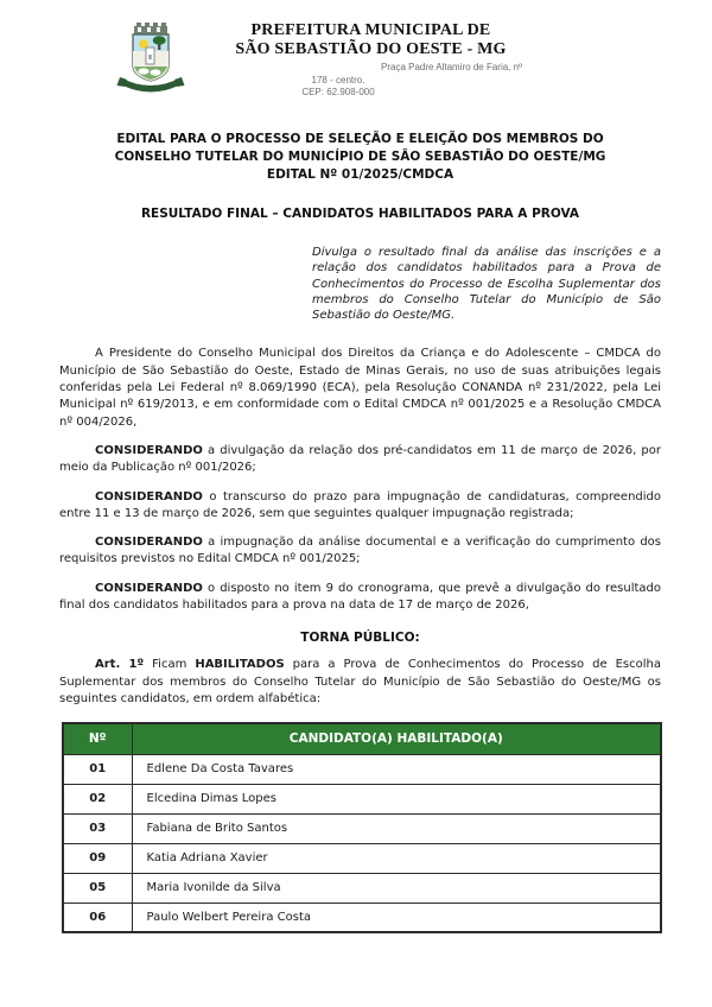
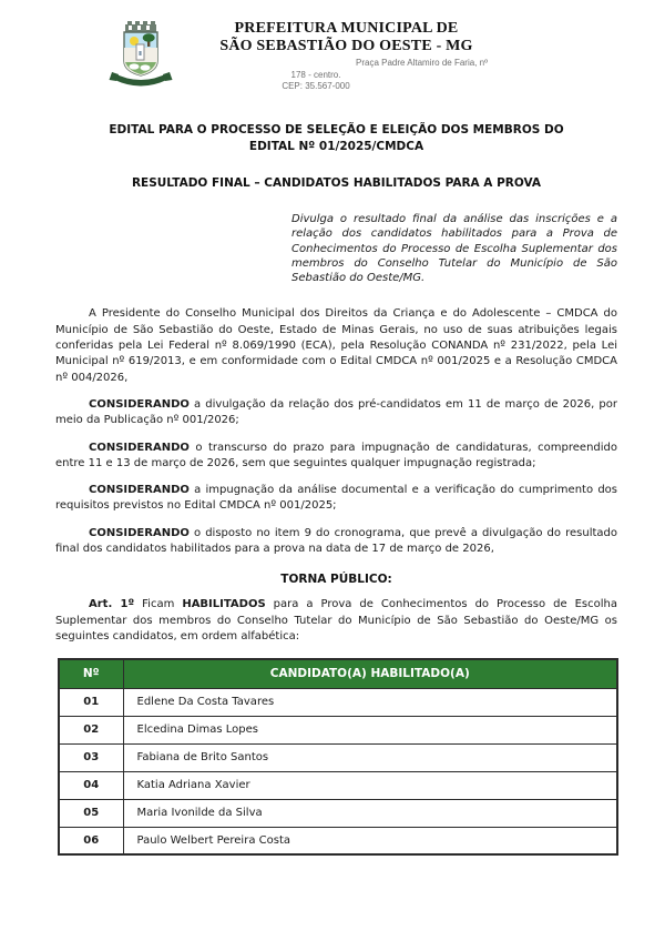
  PREFEITURA MUNICIPAL DE
  SÃO SEBASTIÃO DO OESTE - MG
  Praça Padre Altamiro de Faria, nº
  178 - centro.
- CEP: 62.908-000
+ CEP: 35.567-000
  EDITAL PARA O PROCESSO DE SELEÇÃO E ELEIÇÃO DOS MEMBROS DO
- CONSELHO TUTELAR DO MUNICÍPIO DE SÃO SEBASTIÃO DO OESTE/MG
  EDITAL Nº 01/2025/CMDCA
  RESULTADO FINAL – CANDIDATOS HABILITADOS PARA A PROVA
  Divulga o resultado final da análise das inscrições e a relação dos candidatos habilitados para a Prova de Conhecimentos do Processo de Escolha Suplementar dos membros do Conselho Tutelar do Município de São Sebastião do Oeste/MG.
  A Presidente do Conselho Municipal dos Direitos da Criança e do Adolescente – CMDCA do Município de São Sebastião do Oeste, Estado de Minas Gerais, no uso de suas atribuições legais conferidas pela Lei Federal nº 8.069/1990 (ECA), pela Resolução CONANDA nº 231/2022, pela Lei Municipal nº 619/2013, e em conformidade com o Edital CMDCA nº 001/2025 e a Resolução CMDCA nº 004/2026,
  CONSIDERANDO a divulgação da relação dos pré-candidatos em 11 de março de 2026, por meio da Publicação nº 001/2026;
  CONSIDERANDO o transcurso do prazo para impugnação de candidaturas, compreendido entre 11 e 13 de março de 2026, sem que seguintes qualquer impugnação registrada;
  CONSIDERANDO a impugnação da análise documental e a verificação do cumprimento dos requisitos previstos no Edital CMDCA nº 001/2025;
  CONSIDERANDO o disposto no item 9 do cronograma, que prevê a divulgação do resultado final dos candidatos habilitados para a prova na data de 17 de março de 2026,
  TORNA PÚBLICO:
  Art. 1º Ficam HABILITADOS para a Prova de Conhecimentos do Processo de Escolha Suplementar dos membros do Conselho Tutelar do Município de São Sebastião do Oeste/MG os seguintes candidatos, em ordem alfabética:
  Nº	CANDIDATO(A) HABILITADO(A)
  01	Edlene Da Costa Tavares
  02	Elcedina Dimas Lopes
  03	Fabiana de Brito Santos
- 09	Katia Adriana Xavier
+ 04	Katia Adriana Xavier
  05	Maria Ivonilde da Silva
  06	Paulo Welbert Pereira Costa
